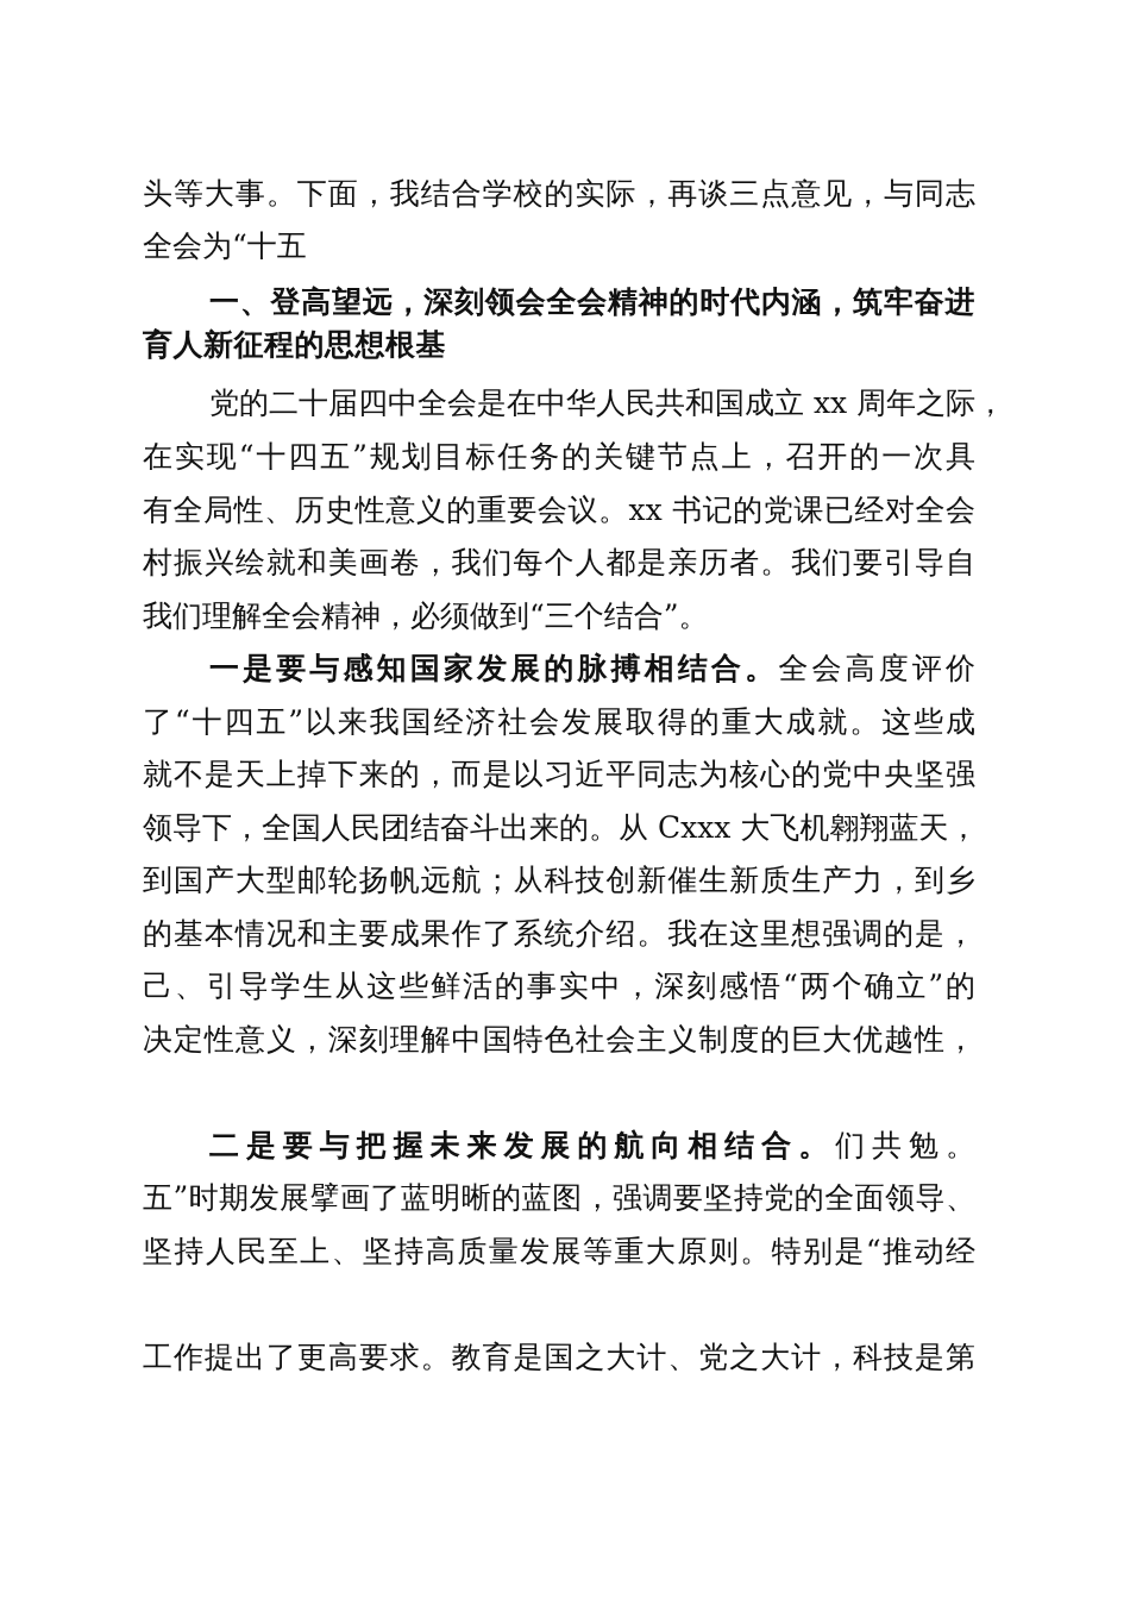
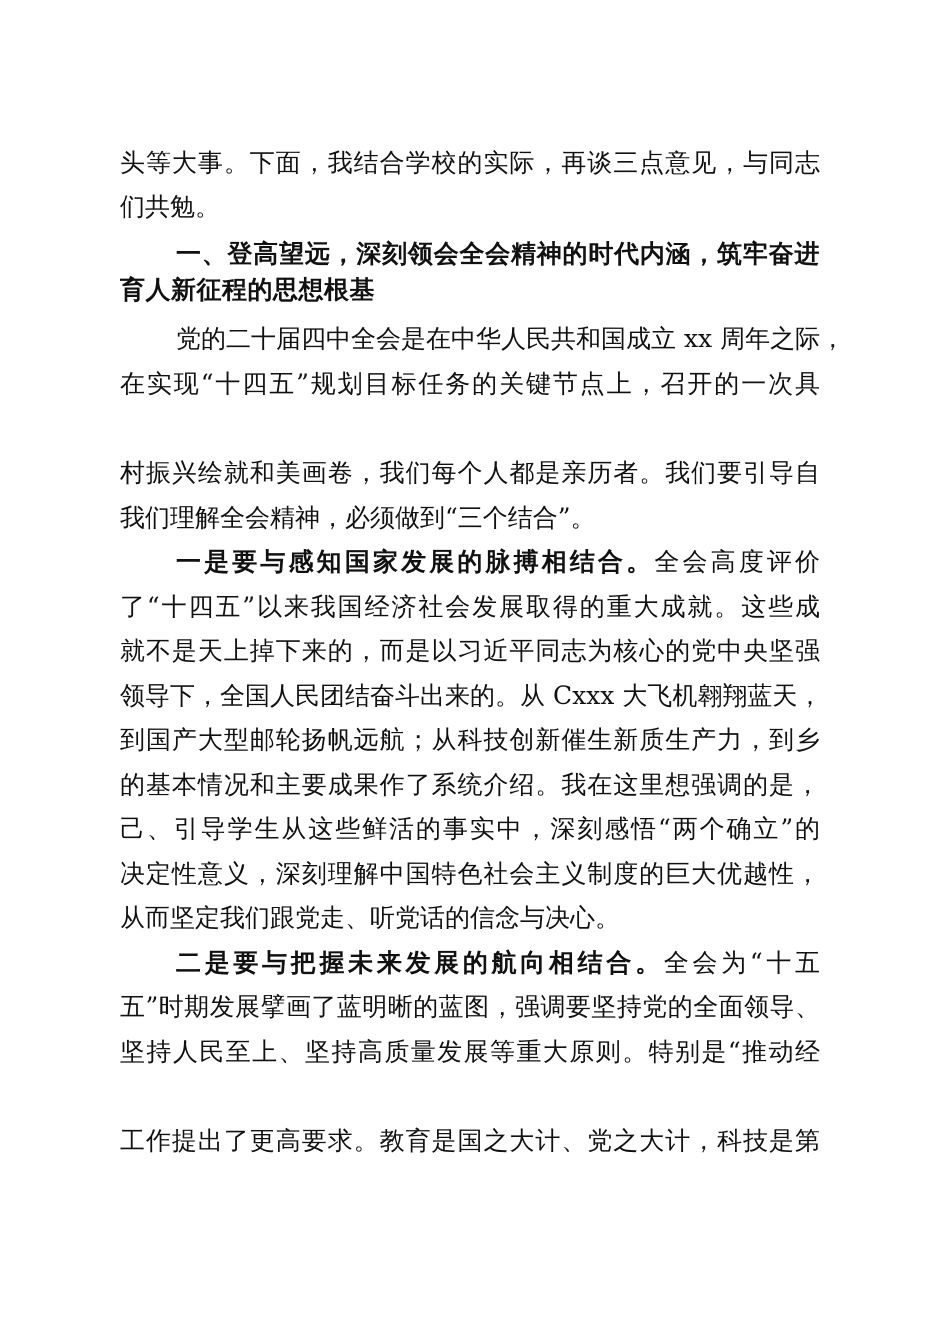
  头等大事。下面，我结合学校的实际，再谈三点意见，与同志
- 全会为“十五
+ 们共勉。
  一、登高望远，深刻领会全会精神的时代内涵，筑牢奋进
  育人新征程的思想根基
  党的二十届四中全会是在中华人民共和国成立 xx 周年之际，
  在实现“十四五”规划目标任务的关键节点上，召开的一次具
- 有全局性、历史性意义的重要会议。xx 书记的党课已经对全会
  村振兴绘就和美画卷，我们每个人都是亲历者。我们要引导自
  我们理解全会精神，必须做到“三个结合”。
  一是要与感知国家发展的脉搏相结合。全会高度评价
  了“十四五”以来我国经济社会发展取得的重大成就。这些成
  就不是天上掉下来的，而是以习近平同志为核心的党中央坚强
  领导下，全国人民团结奋斗出来的。从 Cxxx 大飞机翱翔蓝天，
  到国产大型邮轮扬帆远航；从科技创新催生新质生产力，到乡
  的基本情况和主要成果作了系统介绍。我在这里想强调的是，
  己、引导学生从这些鲜活的事实中，深刻感悟“两个确立”的
  决定性意义，深刻理解中国特色社会主义制度的巨大优越性，
+ 从而坚定我们跟党走、听党话的信念与决心。
- 二是要与把握未来发展的航向相结合。们共勉。
+ 二是要与把握未来发展的航向相结合。全会为“十五
  五”时期发展擘画了蓝明晰的蓝图，强调要坚持党的全面领导、
  坚持人民至上、坚持高质量发展等重大原则。特别是“推动经
  工作提出了更高要求。教育是国之大计、党之大计，科技是第
